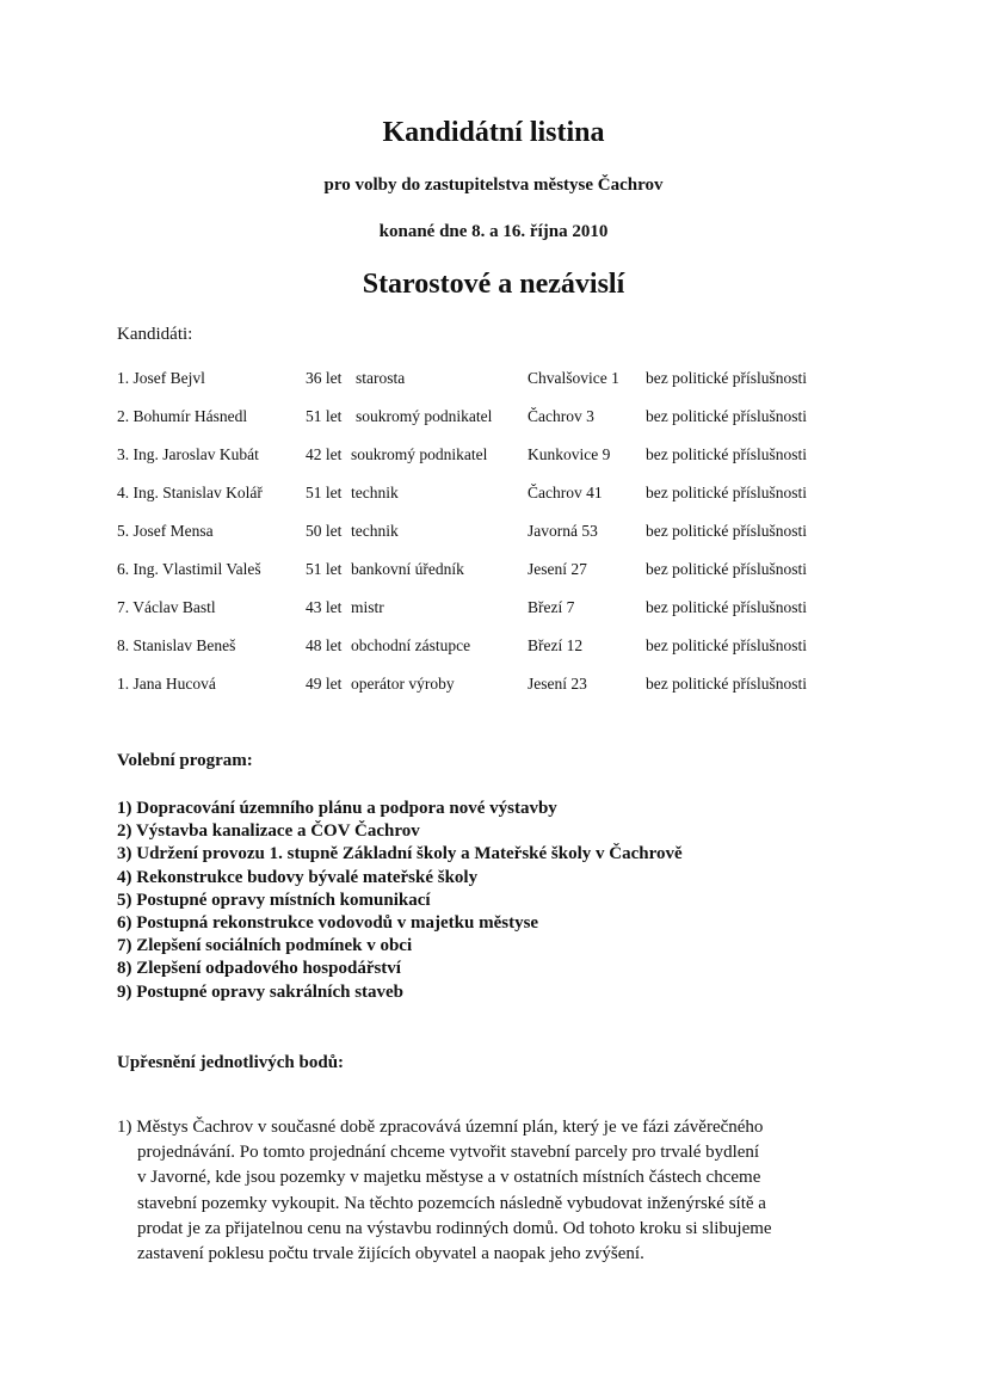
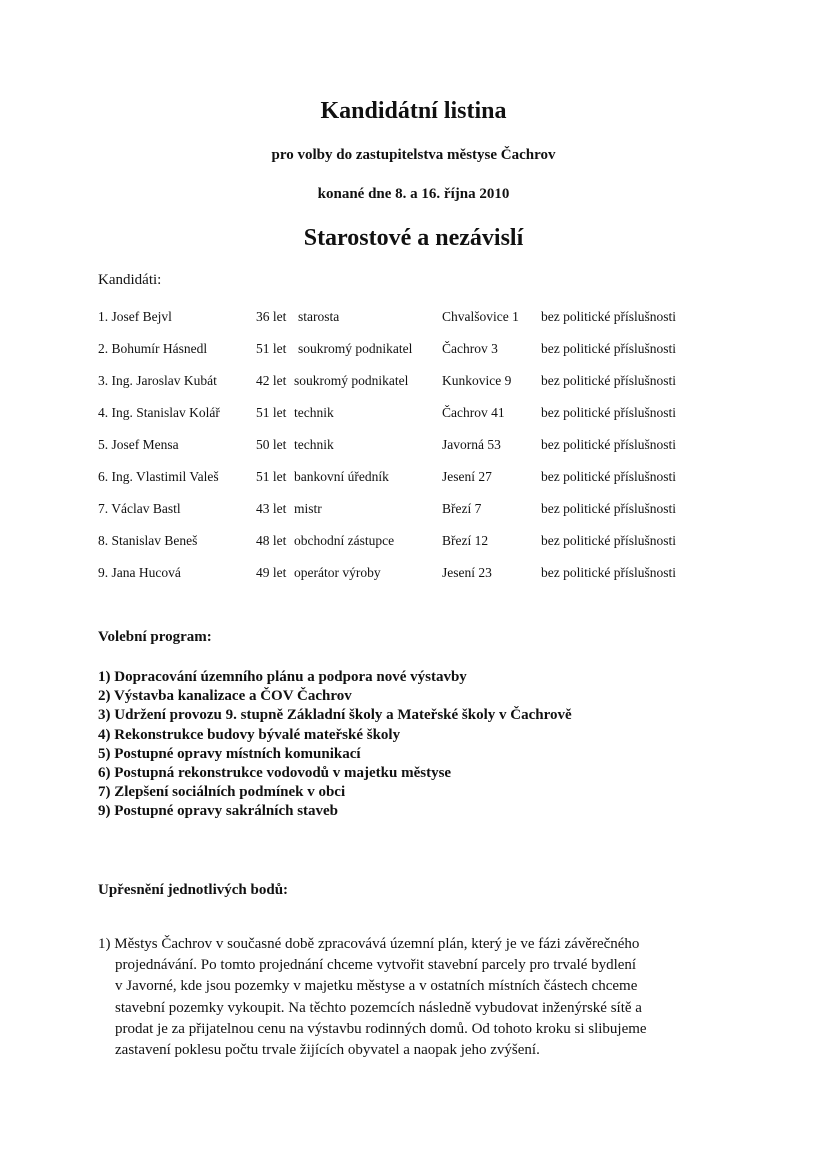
  Kandidátní listina
  pro volby do zastupitelstva městyse Čachrov
  konané dne 8. a 16. října 2010
  Starostové a nezávislí
  Kandidáti:
  1. Josef Bejvl
  36 let
  starosta
  Chvalšovice 1
  bez politické příslušnosti
  2. Bohumír Hásnedl
  51 let
  soukromý podnikatel
  Čachrov 3
  bez politické příslušnosti
  3. Ing. Jaroslav Kubát
  42 let
  soukromý podnikatel
  Kunkovice 9
  bez politické příslušnosti
  4. Ing. Stanislav Kolář
  51 let
  technik
  Čachrov 41
  bez politické příslušnosti
  5. Josef Mensa
  50 let
  technik
  Javorná 53
  bez politické příslušnosti
  6. Ing. Vlastimil Valeš
  51 let
  bankovní úředník
  Jesení 27
  bez politické příslušnosti
  7. Václav Bastl
  43 let
  mistr
  Březí 7
  bez politické příslušnosti
  8. Stanislav Beneš
  48 let
  obchodní zástupce
  Březí 12
  bez politické příslušnosti
- 1. Jana Hucová
+ 9. Jana Hucová
  49 let
  operátor výroby
  Jesení 23
  bez politické příslušnosti
  Volební program:
  1) Dopracování územního plánu a podpora nové výstavby
  2) Výstavba kanalizace a ČOV Čachrov
- 3) Udržení provozu 1. stupně Základní školy a Mateřské školy v Čachrově
+ 3) Udržení provozu 9. stupně Základní školy a Mateřské školy v Čachrově
  4) Rekonstrukce budovy bývalé mateřské školy
  5) Postupné opravy místních komunikací
  6) Postupná rekonstrukce vodovodů v majetku městyse
  7) Zlepšení sociálních podmínek v obci
- 8) Zlepšení odpadového hospodářství
  9) Postupné opravy sakrálních staveb
  Upřesnění jednotlivých bodů:
  1) Městys Čachrov v současné době zpracovává územní plán, který je ve fázi závěrečného
  projednávání. Po tomto projednání chceme vytvořit stavební parcely pro trvalé bydlení
  v Javorné, kde jsou pozemky v majetku městyse a v ostatních místních částech chceme
  stavební pozemky vykoupit. Na těchto pozemcích následně vybudovat inženýrské sítě a
  prodat je za přijatelnou cenu na výstavbu rodinných domů. Od tohoto kroku si slibujeme
  zastavení poklesu počtu trvale žijících obyvatel a naopak jeho zvýšení.
